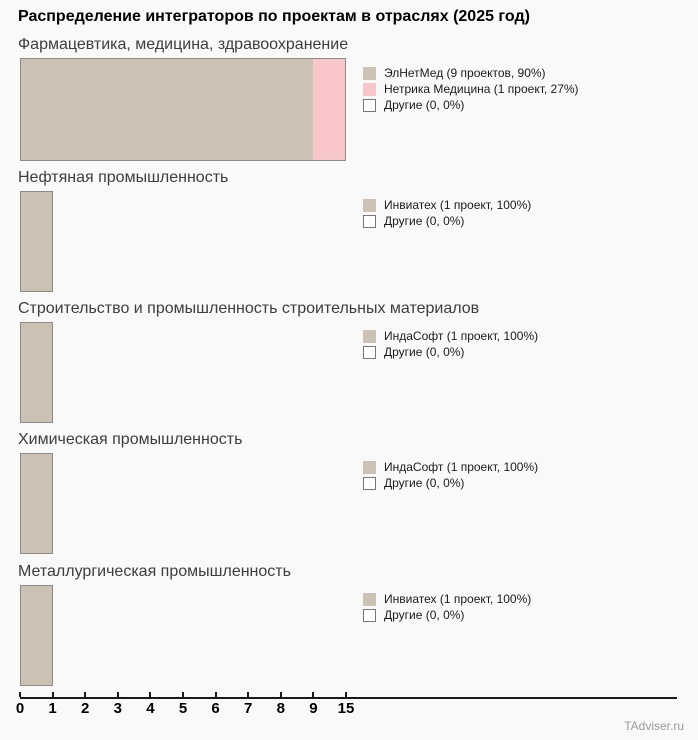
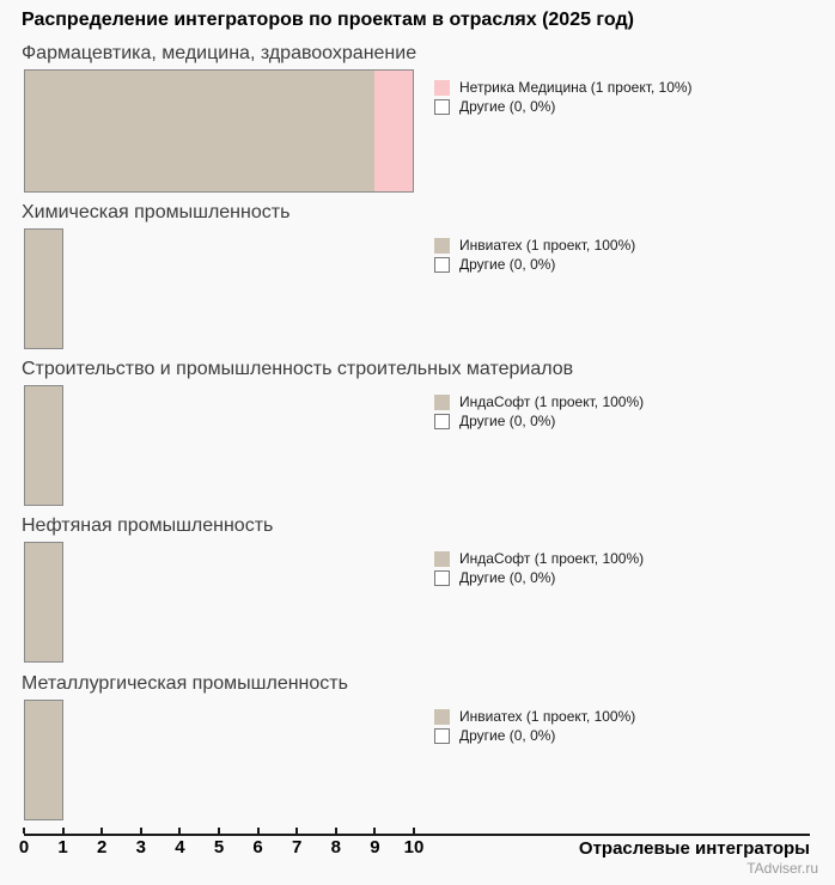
  Распределение интеграторов по проектам в отраслях (2025 год)
  Фармацевтика, медицина, здравоохранение
- ЭлНетМед (9 проектов, 90%)
- Нетрика Медицина (1 проект, 27%)
+ Нетрика Медицина (1 проект, 10%)
  Другие (0, 0%)
- Нефтяная промышленность
+ Химическая промышленность
  Инвиатех (1 проект, 100%)
  Другие (0, 0%)
  Строительство и промышленность строительных материалов
  ИндаСофт (1 проект, 100%)
  Другие (0, 0%)
- Химическая промышленность
+ Нефтяная промышленность
  ИндаСофт (1 проект, 100%)
  Другие (0, 0%)
  Металлургическая промышленность
  Инвиатех (1 проект, 100%)
  Другие (0, 0%)
  0
  1
  2
  3
  4
  5
  6
  7
  8
  9
- 15
+ 10
+ Отраслевые интеграторы
  TAdviser.ru
